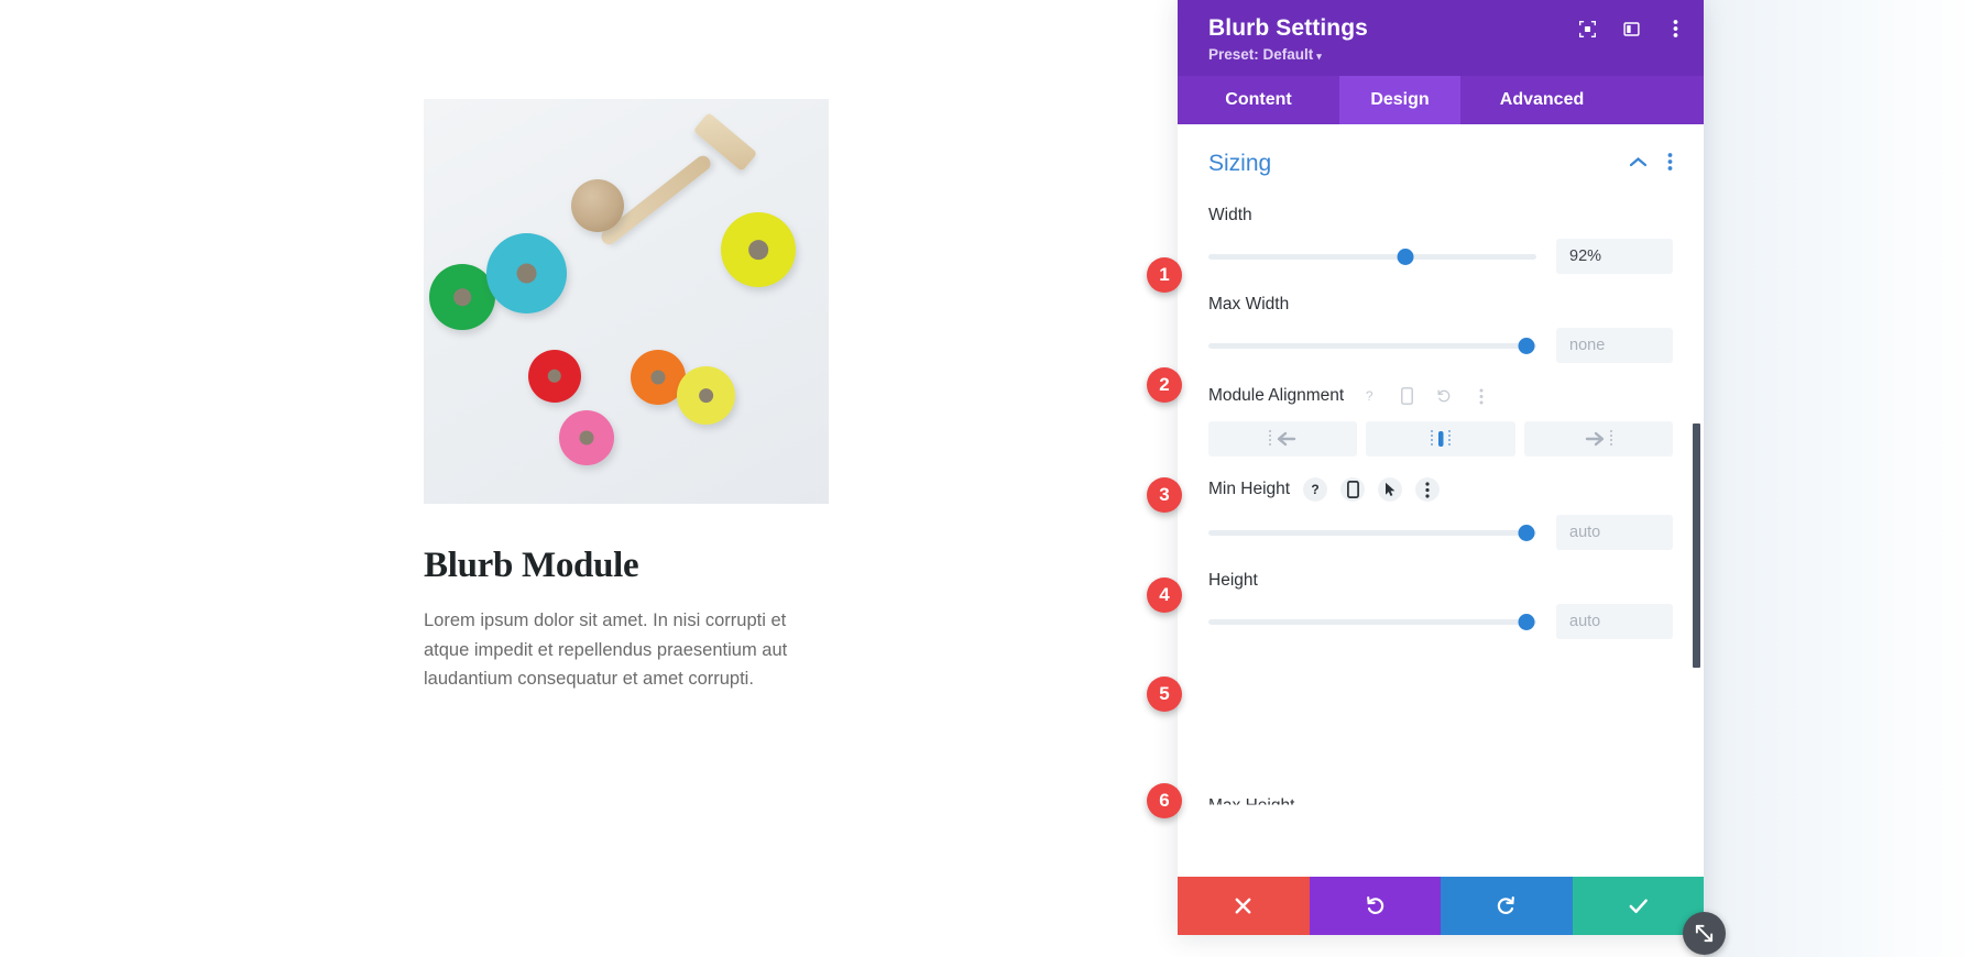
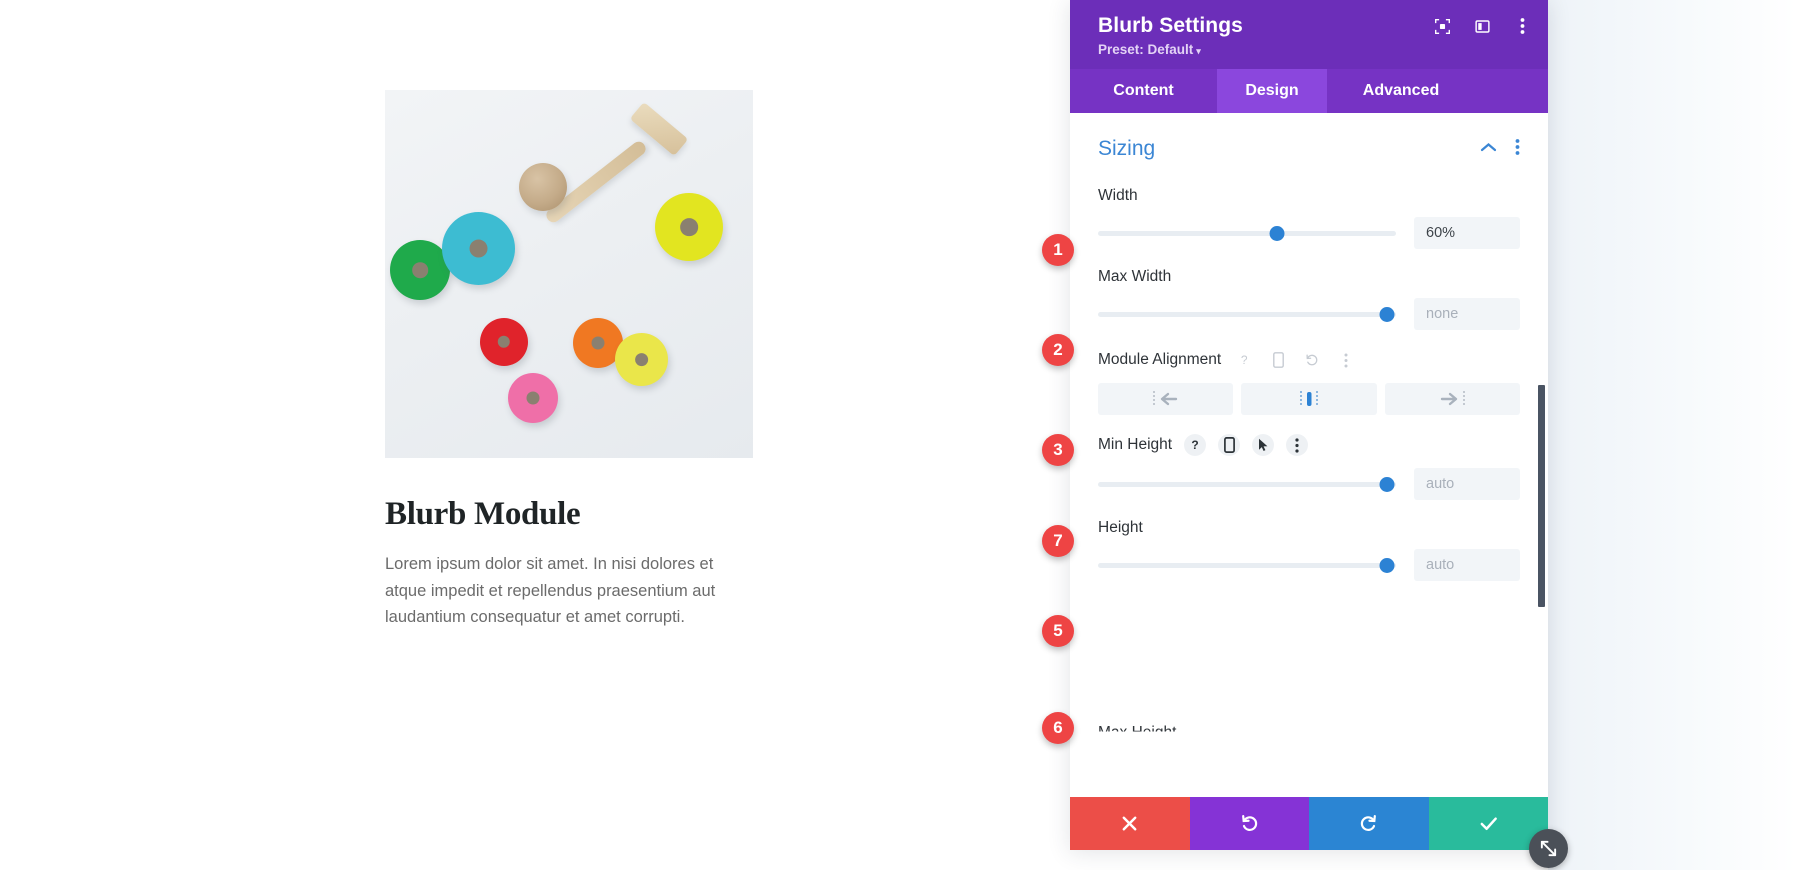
  Blurb Module
- Lorem ipsum dolor sit amet. In nisi corrupti et atque impedit et repellendus praesentium aut laudantium consequatur et amet corrupti.
+ Lorem ipsum dolor sit amet. In nisi dolores et atque impedit et repellendus praesentium aut laudantium consequatur et amet corrupti.
  Blurb Settings
  Preset: Default ▾
  Content
  Design
  Advanced
  Sizing
  Width
- 92%
+ 60%
  Max Width
  none
  Module Alignment
  ?
  Min Height
  ?
  auto
  Height
  auto
  1
  2
  3
- 4
+ 7
  5
  6
